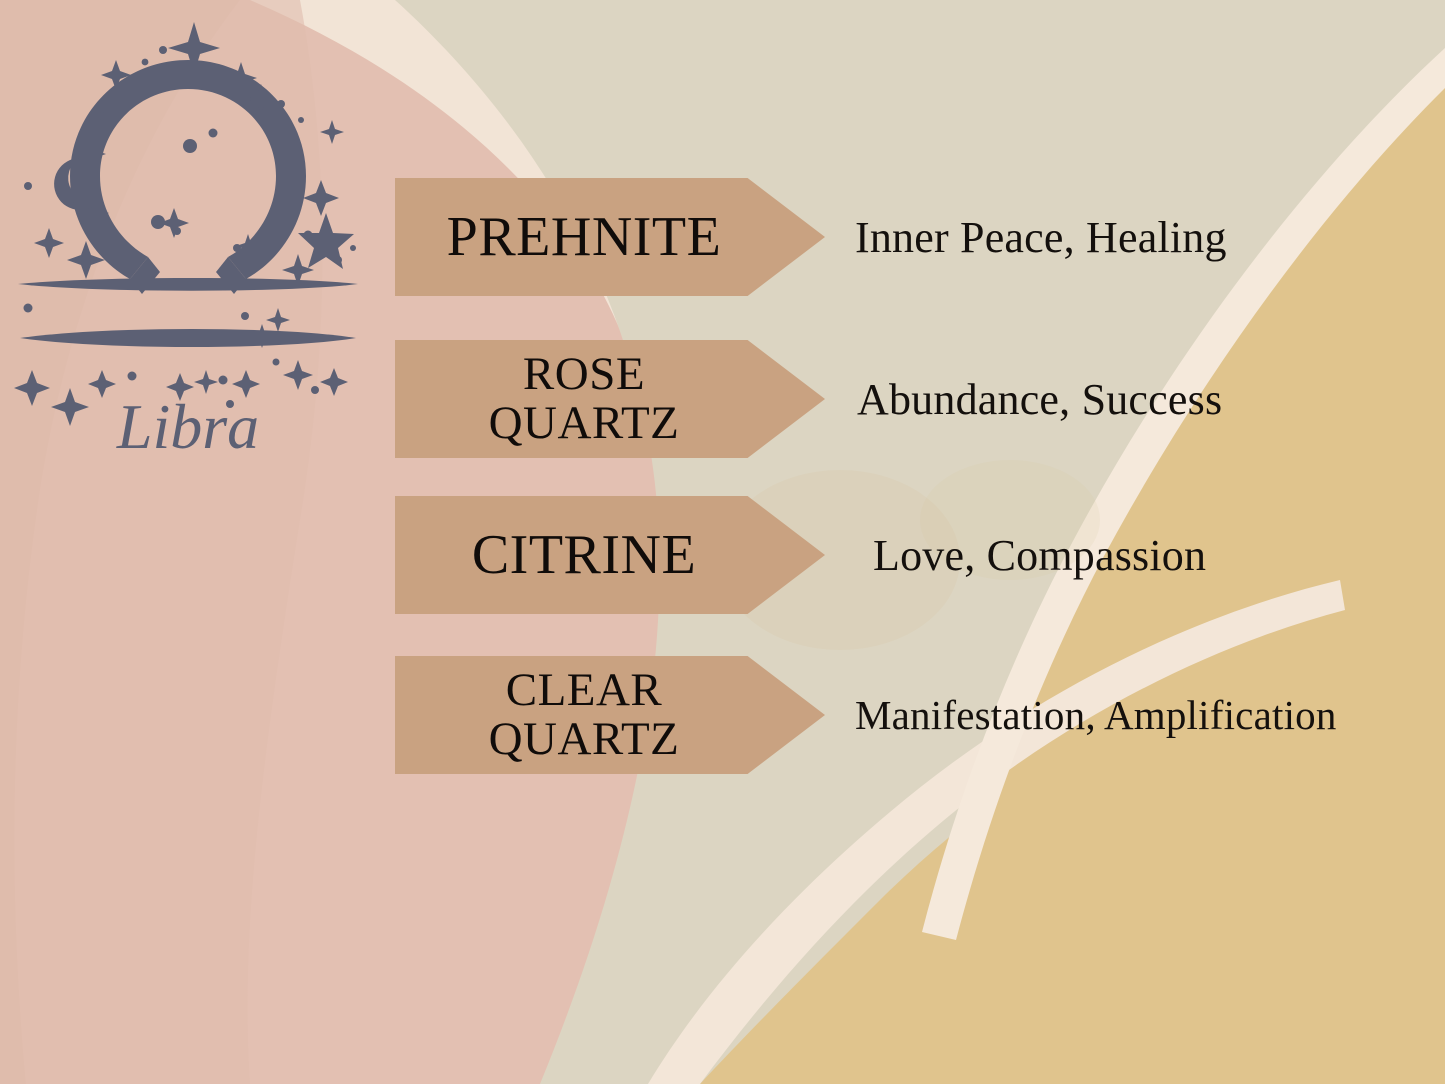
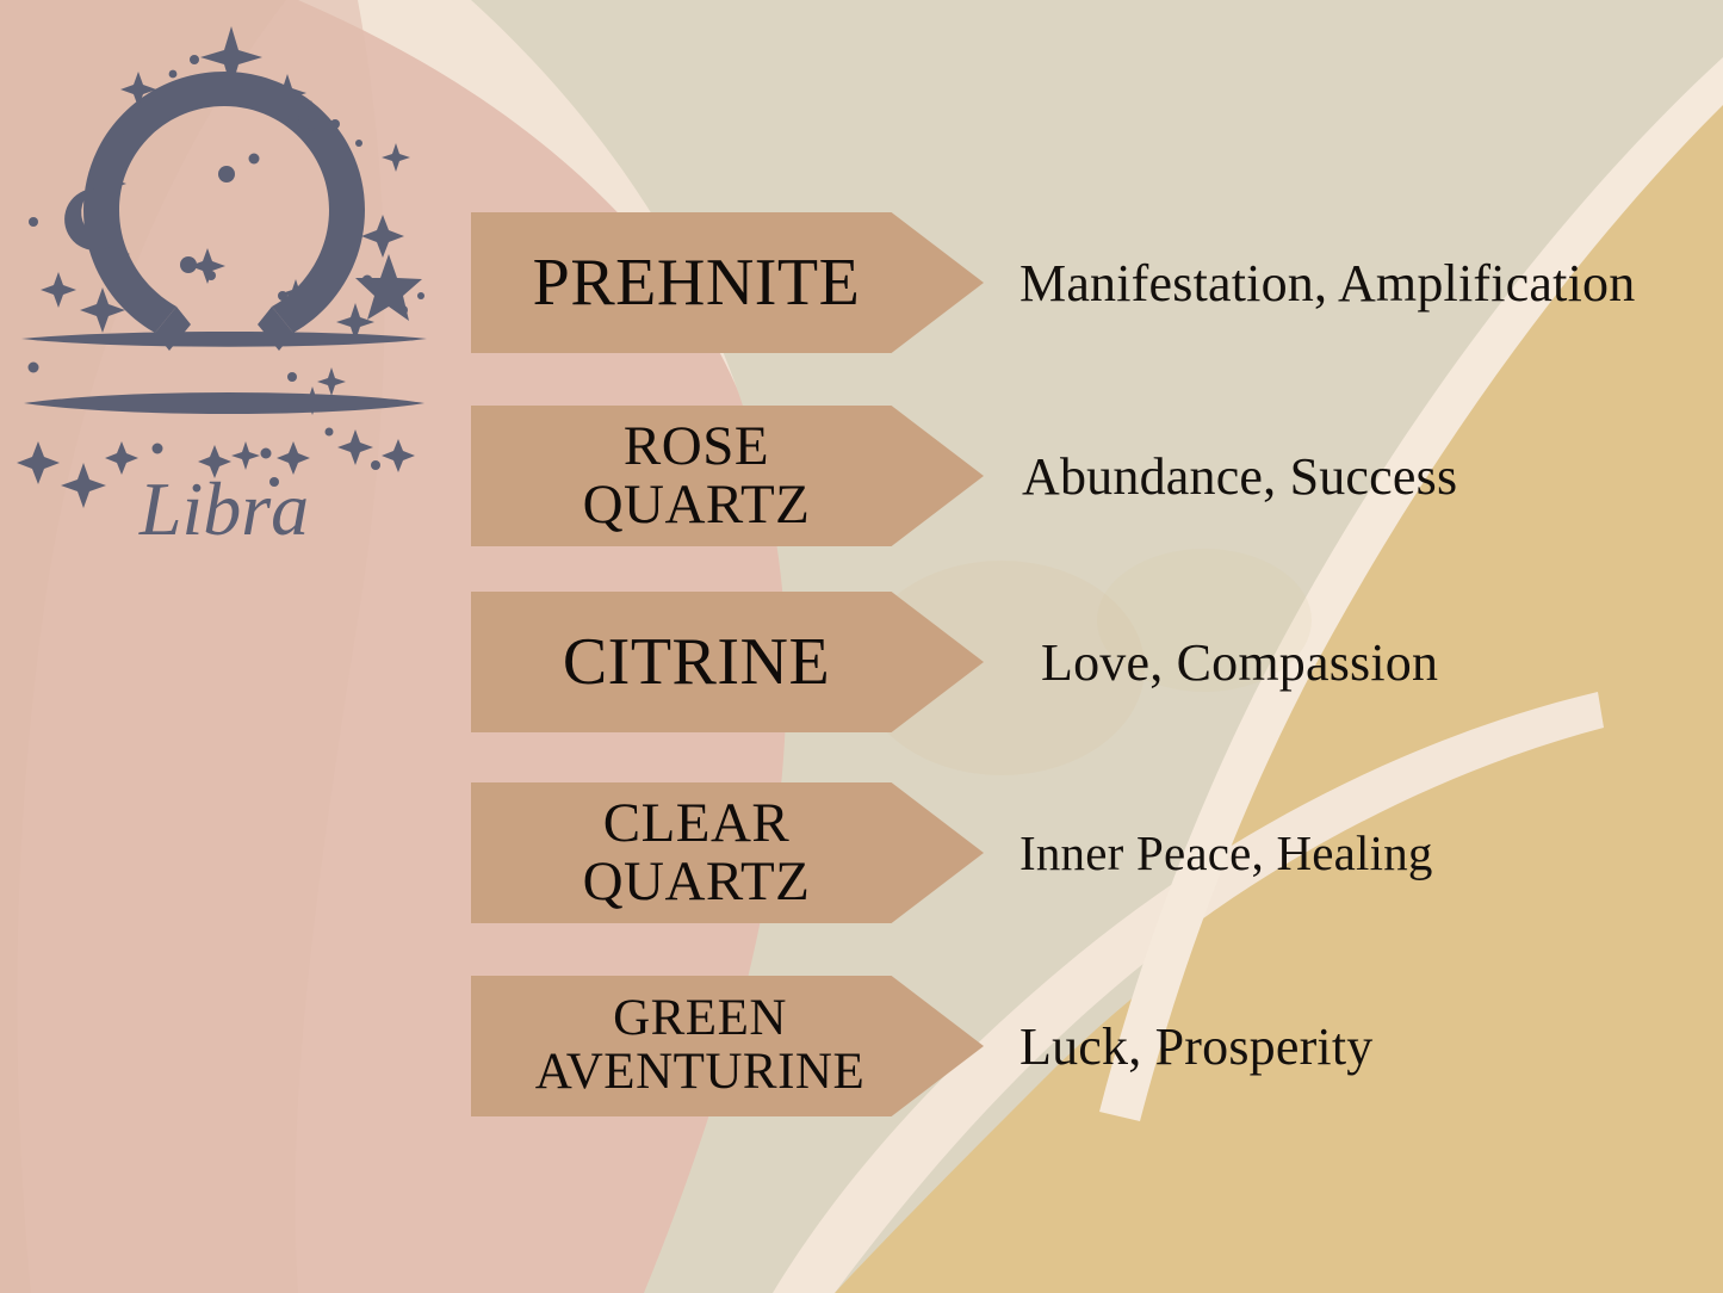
  Libra
  PREHNITE
- Inner Peace, Healing
+ Manifestation, Amplification
  ROSE
  QUARTZ
  Abundance, Success
  CITRINE
  Love, Compassion
  CLEAR
  QUARTZ
- Manifestation, Amplification
+ Inner Peace, Healing
+ GREEN
+ AVENTURINE
+ Luck, Prosperity
